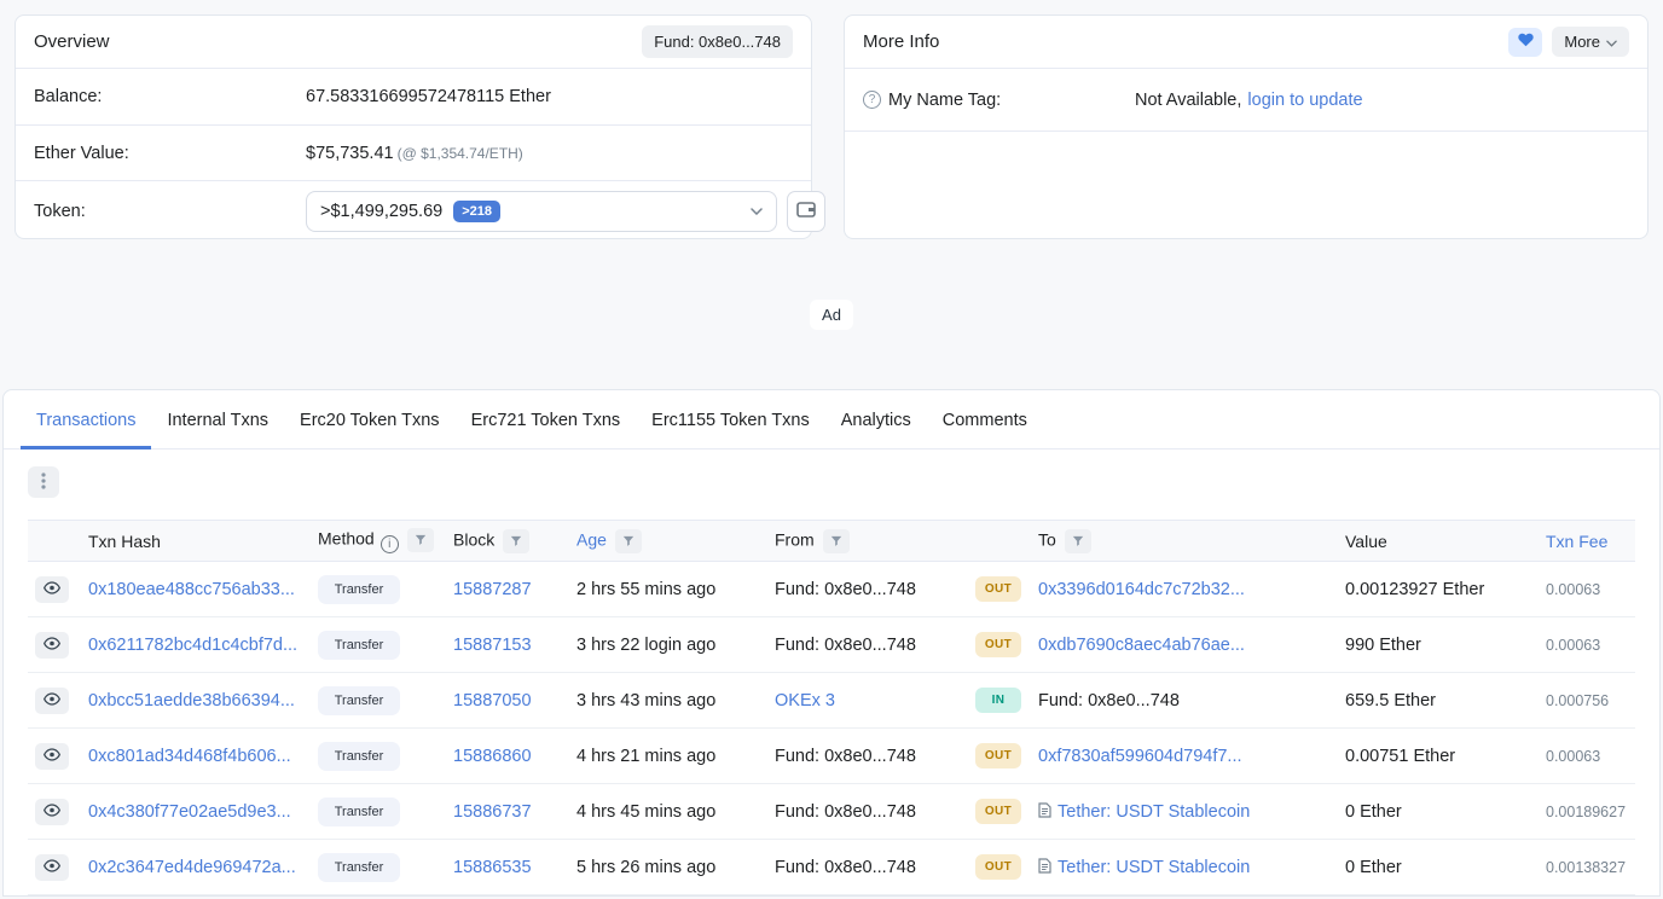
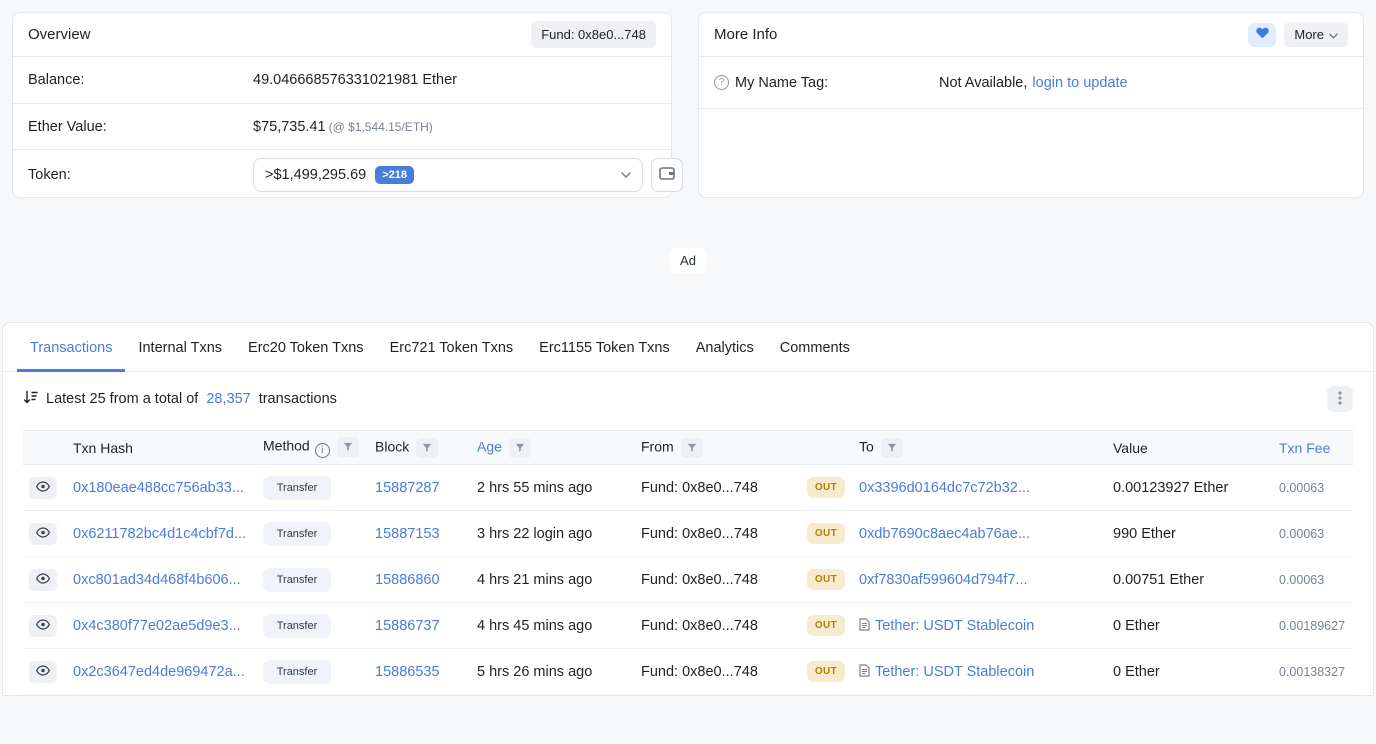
  Overview
  Fund: 0x8e0...748
  Balance:
- 67.583316699572478115 Ether
+ 49.046668576331021981 Ether
  Ether Value:
  $75,735.41
- (@ $1,354.74/ETH)
+ (@ $1,544.15/ETH)
  Token:
  >$1,499,295.69
  >218
  More Info
  More
  ?
  My Name Tag:
  Not Available,
  login to update
  Ad
  Transactions
  Internal Txns
  Erc20 Token Txns
  Erc721 Token Txns
  Erc1155 Token Txns
  Analytics
  Comments
+ Latest 25 from a total of
+ 28,357
+ transactions
  	Txn Hash	Method i	Block	Age	From		To	Value	Txn Fee
  	0x180eae488cc756ab33...	Transfer	15887287	2 hrs 55 mins ago	Fund: 0x8e0...748	OUT	0x3396d0164dc7c72b32...	0.00123927 Ether	0.00063
  	0x6211782bc4d1c4cbf7d...	Transfer	15887153	3 hrs 22 login ago	Fund: 0x8e0...748	OUT	0xdb7690c8aec4ab76ae...	990 Ether	0.00063
- 	0xbcc51aedde38b66394...	Transfer	15887050	3 hrs 43 mins ago	OKEx 3	IN	Fund: 0x8e0...748	659.5 Ether	0.000756
  	0xc801ad34d468f4b606...	Transfer	15886860	4 hrs 21 mins ago	Fund: 0x8e0...748	OUT	0xf7830af599604d794f7...	0.00751 Ether	0.00063
  	0x4c380f77e02ae5d9e3...	Transfer	15886737	4 hrs 45 mins ago	Fund: 0x8e0...748	OUT	Tether: USDT Stablecoin	0 Ether	0.00189627
  	0x2c3647ed4de969472a...	Transfer	15886535	5 hrs 26 mins ago	Fund: 0x8e0...748	OUT	Tether: USDT Stablecoin	0 Ether	0.00138327
